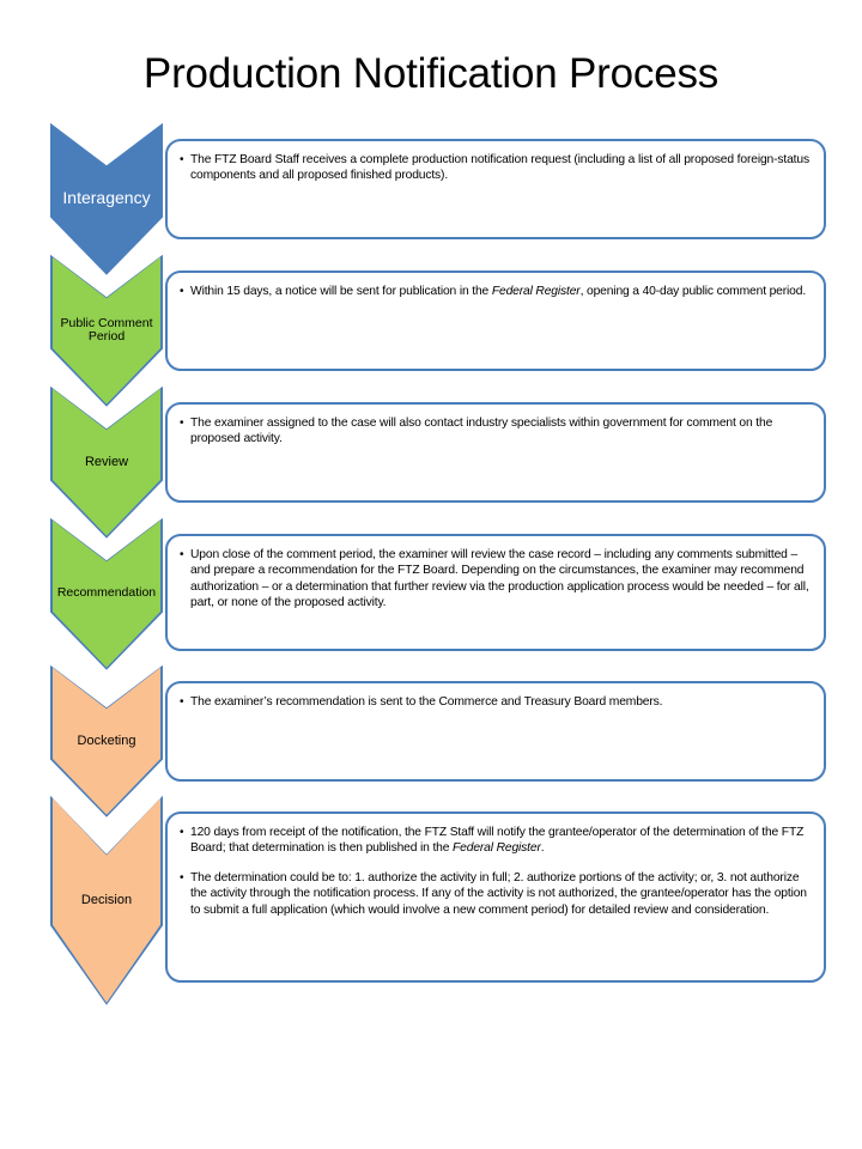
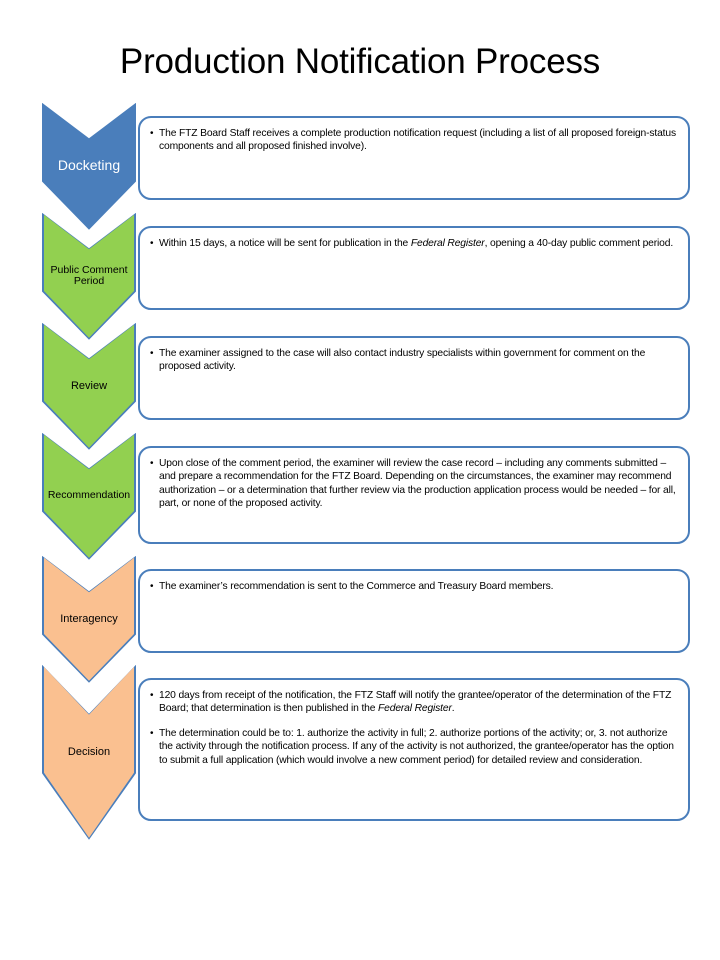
  Production Notification Process
- Interagency
+ Docketing
- The FTZ Board Staff receives a complete production notification request (including a list of all proposed foreign-status components and all proposed finished products).
+ The FTZ Board Staff receives a complete production notification request (including a list of all proposed foreign-status components and all proposed finished involve).
  Public Comment
  Period
  Within 15 days, a notice will be sent for publication in the Federal Register, opening a 40-day public comment period.
  Review
  The examiner assigned to the case will also contact industry specialists within government for comment on the proposed activity.
  Recommendation
  Upon close of the comment period, the examiner will review the case record – including any comments submitted – and prepare a recommendation for the FTZ Board. Depending on the circumstances, the examiner may recommend authorization – or a determination that further review via the production application process would be needed – for all, part, or none of the proposed activity.
- Docketing
+ Interagency
  The examiner’s recommendation is sent to the Commerce and Treasury Board members.
  Decision
  120 days from receipt of the notification, the FTZ Staff will notify the grantee/operator of the determination of the FTZ Board; that determination is then published in the Federal Register.
  The determination could be to: 1. authorize the activity in full; 2. authorize portions of the activity; or, 3. not authorize the activity through the notification process. If any of the activity is not authorized, the grantee/operator has the option to submit a full application (which would involve a new comment period) for detailed review and consideration.
